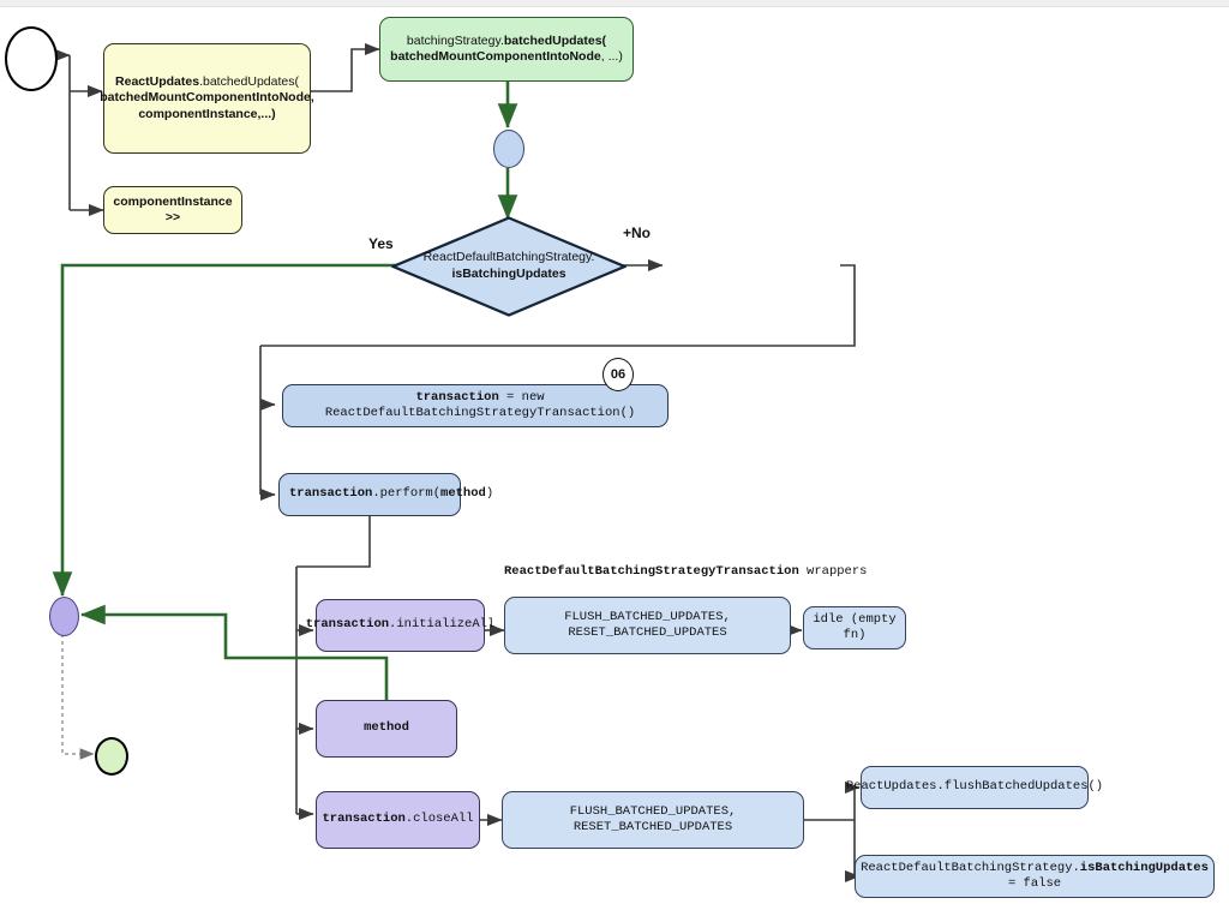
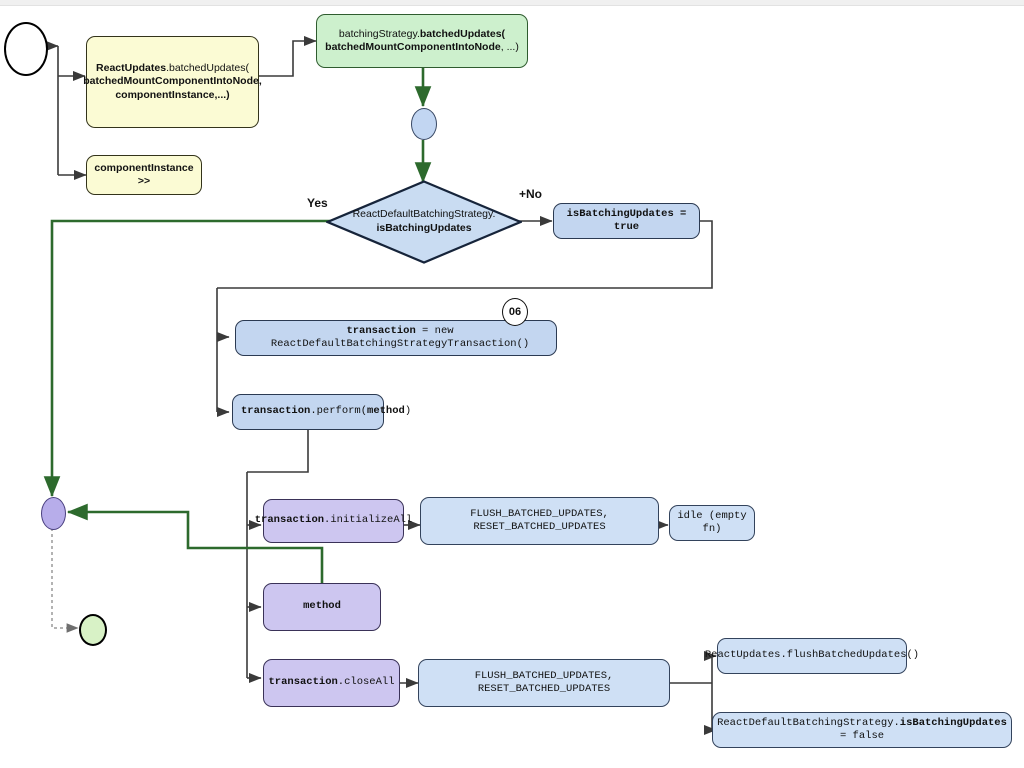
  ReactUpdates.batchedUpdates(
  batchedMountComponentIntoNode,
  componentInstance,...)
  componentInstance >>
  batchingStrategy.batchedUpdates(
  batchedMountComponentIntoNode, ...)
  ReactDefaultBatchingStrategy.
  isBatchingUpdates
  Yes
  +No
+ isBatchingUpdates = true
  transaction = new ReactDefaultBatchingStrategyTransaction()
  06
  transaction.perform(method)
- ReactDefaultBatchingStrategyTransaction wrappers
  transaction.initializeAll
  FLUSH_BATCHED_UPDATES, RESET_BATCHED_UPDATES
  idle (empty fn)
  method
  transaction.closeAll
  FLUSH_BATCHED_UPDATES, RESET_BATCHED_UPDATES
  ReactUpdates.flushBatchedUpdates()
  ReactDefaultBatchingStrategy.isBatchingUpdates = false
